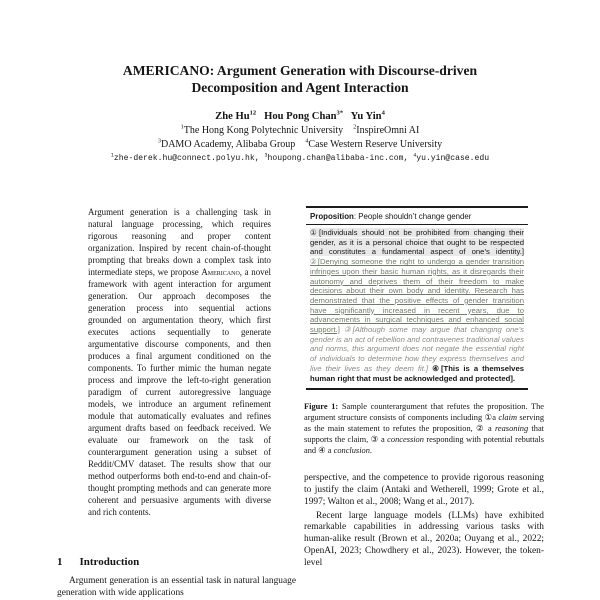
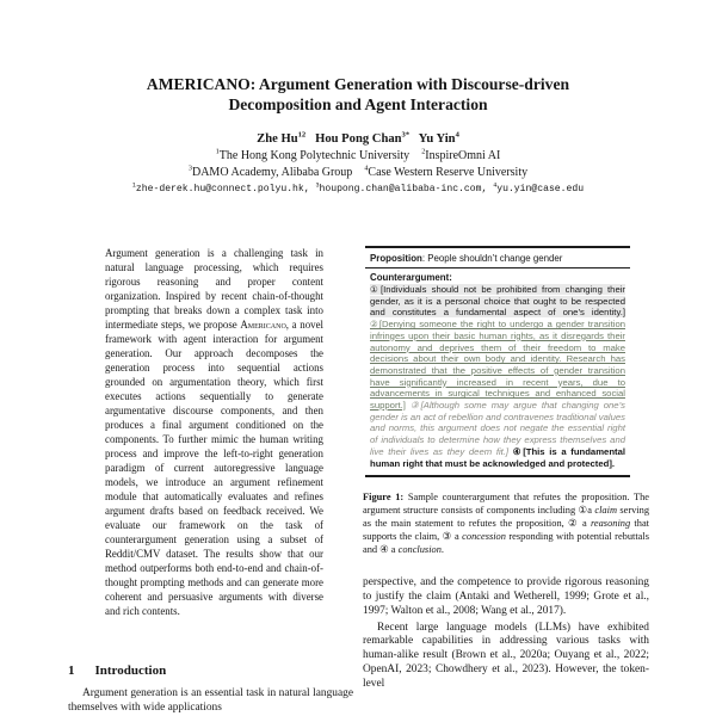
  AMERICANO: Argument Generation with Discourse-driven
  Decomposition and Agent Interaction
  Zhe Hu Hou Pong Chan Yu Yin
  The Hong Kong Polytechnic University InspireOmni AI
  DAMO Academy, Alibaba Group Case Western Reserve University
  zhe-derek.hu@connect.polyu.hk, houpong.chan@alibaba-inc.com, yu.yin@case.edu
- Argument generation is a challenging task in natural language processing, which requires rigorous reasoning and proper content organization. Inspired by recent chain-of-thought prompting that breaks down a complex task into intermediate steps, we propose Americano, a novel framework with agent interaction for argument generation. Our approach decomposes the generation process into sequential actions grounded on argumentation theory, which first executes actions sequentially to generate argumentative discourse components, and then produces a final argument conditioned on the components. To further mimic the human negate process and improve the left-to-right generation paradigm of current autoregressive language models, we introduce an argument refinement module that automatically evaluates and refines argument drafts based on feedback received. We evaluate our framework on the task of counterargument generation using a subset of Reddit/CMV dataset. The results show that our method outperforms both end-to-end and chain-of-thought prompting methods and can generate more coherent and persuasive arguments with diverse and rich contents.
+ Argument generation is a challenging task in natural language processing, which requires rigorous reasoning and proper content organization. Inspired by recent chain-of-thought prompting that breaks down a complex task into intermediate steps, we propose Americano, a novel framework with agent interaction for argument generation. Our approach decomposes the generation process into sequential actions grounded on argumentation theory, which first executes actions sequentially to generate argumentative discourse components, and then produces a final argument conditioned on the components. To further mimic the human writing process and improve the left-to-right generation paradigm of current autoregressive language models, we introduce an argument refinement module that automatically evaluates and refines argument drafts based on feedback received. We evaluate our framework on the task of counterargument generation using a subset of Reddit/CMV dataset. The results show that our method outperforms both end-to-end and chain-of-thought prompting methods and can generate more coherent and persuasive arguments with diverse and rich contents.
  1 Introduction
- Argument generation is an essential task in natural language generation with wide applications
+ Argument generation is an essential task in natural language themselves with wide applications
  Proposition: People shouldn’t change gender
+ Counterargument:
- ①[Individuals should not be prohibited from changing their gender, as it is a personal choice that ought to be respected and constitutes a fundamental aspect of one’s identity.] ②[Denying someone the right to undergo a gender transition infringes upon their basic human rights, as it disregards their autonomy and deprives them of their freedom to make decisions about their own body and identity. Research has demonstrated that the positive effects of gender transition have significantly increased in recent years, due to advancements in surgical techniques and enhanced social support.] ③[Although some may argue that changing one’s gender is an act of rebellion and contravenes traditional values and norms, this argument does not negate the essential right of individuals to determine how they express themselves and live their lives as they deem fit.] ④[This is a themselves human right that must be acknowledged and protected].
+ ①[Individuals should not be prohibited from changing their gender, as it is a personal choice that ought to be respected and constitutes a fundamental aspect of one’s identity.] ②[Denying someone the right to undergo a gender transition infringes upon their basic human rights, as it disregards their autonomy and deprives them of their freedom to make decisions about their own body and identity. Research has demonstrated that the positive effects of gender transition have significantly increased in recent years, due to advancements in surgical techniques and enhanced social support.] ③[Although some may argue that changing one’s gender is an act of rebellion and contravenes traditional values and norms, this argument does not negate the essential right of individuals to determine how they express themselves and live their lives as they deem fit.] ④[This is a fundamental human right that must be acknowledged and protected].
  Figure 1: Sample counterargument that refutes the proposition. The argument structure consists of components including ①a claim serving as the main statement to refutes the proposition, ② a reasoning that supports the claim, ③ a concession responding with potential rebuttals and ④ a conclusion.
  perspective, and the competence to provide rigorous reasoning to justify the claim (Antaki and Wetherell, 1999; Grote et al., 1997; Walton et al., 2008; Wang et al., 2017).
  Recent large language models (LLMs) have exhibited remarkable capabilities in addressing various tasks with human-alike result (Brown et al., 2020a; Ouyang et al., 2022; OpenAI, 2023; Chowdhery et al., 2023). However, the token-level
